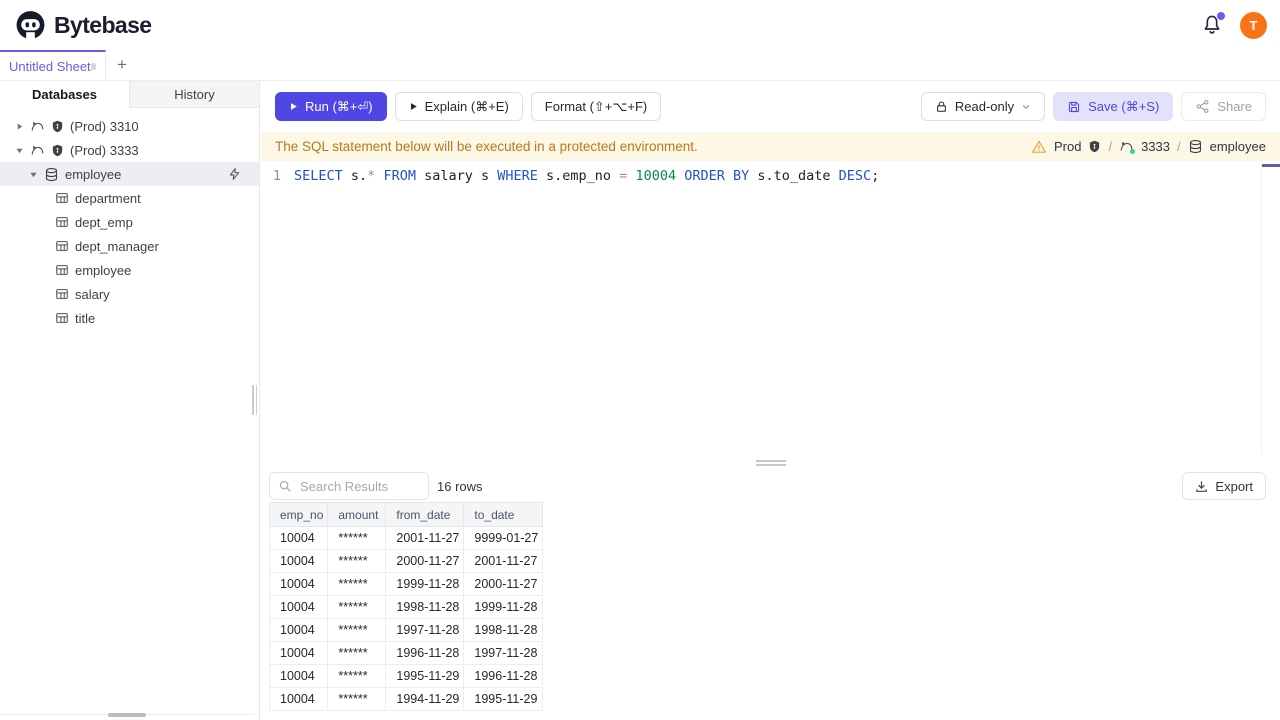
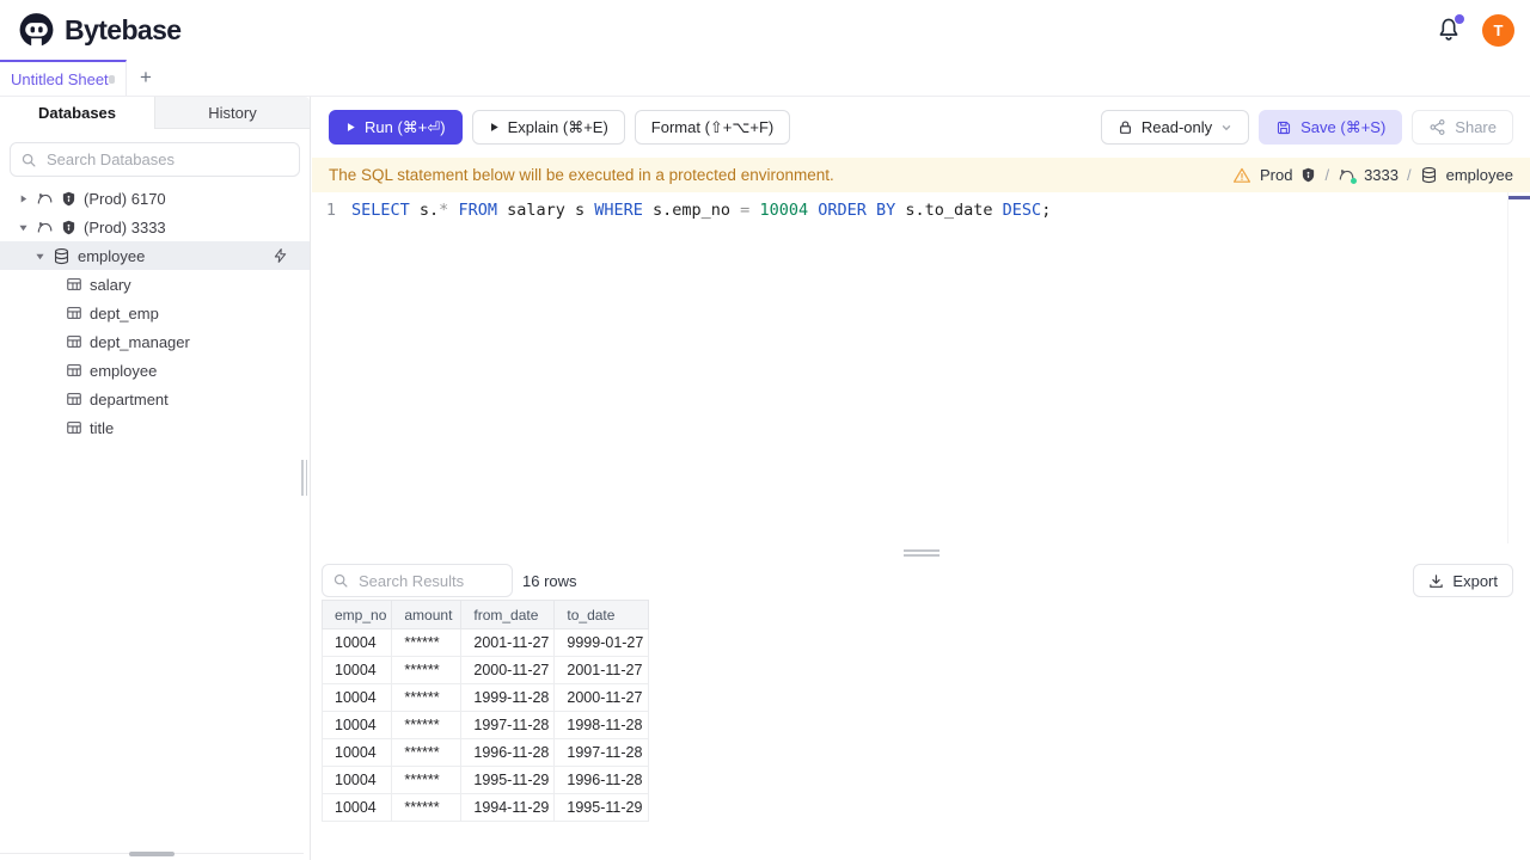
  Bytebase
  T
  Untitled Sheet
  +
  Databases
  History
+ Search Databases
- (Prod) 3310
+ (Prod) 6170
  (Prod) 3333
  employee
- department
+ salary
  dept_emp
  dept_manager
  employee
- salary
+ department
  title
  Run (⌘+⏎)
  Explain (⌘+E)
  Format (⇧+⌥+F)
  Read-only
  Save (⌘+S)
  Share
  The SQL statement below will be executed in a protected environment.
  Prod
  /
  3333
  /
  employee
  1
  SELECT s.* FROM salary s WHERE s.emp_no = 10004 ORDER BY s.to_date DESC;
  Search Results
  16 rows
  Export
  emp_no	amount	from_date	to_date
  10004	******	2001-11-27	9999-01-27
  10004	******	2000-11-27	2001-11-27
  10004	******	1999-11-28	2000-11-27
- 10004	******	1998-11-28	1999-11-28
  10004	******	1997-11-28	1998-11-28
  10004	******	1996-11-28	1997-11-28
  10004	******	1995-11-29	1996-11-28
  10004	******	1994-11-29	1995-11-29
